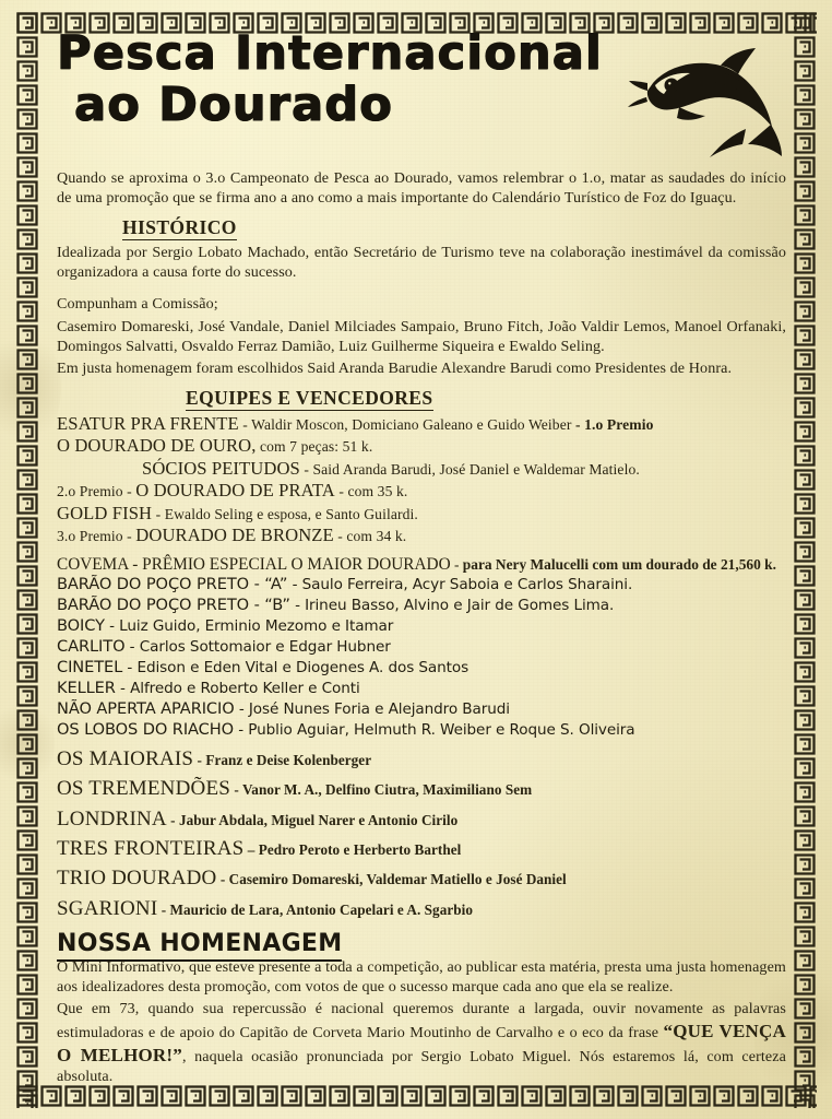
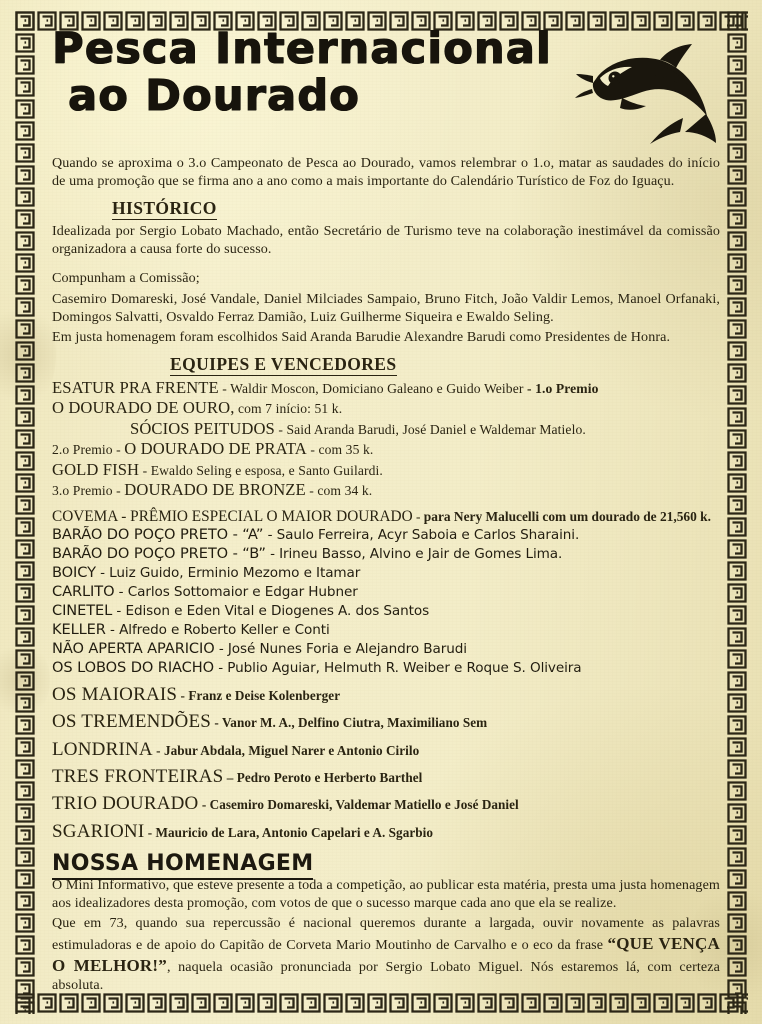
  Pesca Internacional
  ao Dourado
  Quando se aproxima o 3.o Campeonato de Pesca ao Dourado, vamos relembrar o 1.o, matar as saudades do início de uma promoção que se firma ano a ano como a mais importante do Calendário Turístico de Foz do Iguaçu.
  HISTÓRICO
  Idealizada por Sergio Lobato Machado, então Secretário de Turismo teve na colaboração inestimável da comissão organizadora a causa forte do sucesso.
  Compunham a Comissão;
  Casemiro Domareski, José Vandale, Daniel Milciades Sampaio, Bruno Fitch, João Valdir Lemos, Manoel Orfanaki, Domingos Salvatti, Osvaldo Ferraz Damião, Luiz Guilherme Siqueira e Ewaldo Seling.
  Em justa homenagem foram escolhidos Said Aranda Barudie Alexandre Barudi como Presidentes de Honra.
  EQUIPES E VENCEDORES
  ESATUR PRA FRENTE - Waldir Moscon, Domiciano Galeano e Guido Weiber - 1.o Premio
- O DOURADO DE OURO, com 7 peças: 51 k.
+ O DOURADO DE OURO, com 7 início: 51 k.
  SÓCIOS PEITUDOS - Said Aranda Barudi, José Daniel e Waldemar Matielo.
  2.o Premio - O DOURADO DE PRATA - com 35 k.
  GOLD FISH - Ewaldo Seling e esposa, e Santo Guilardi.
  3.o Premio - DOURADO DE BRONZE - com 34 k.
  COVEMA - PRÊMIO ESPECIAL O MAIOR DOURADO - para Nery Malucelli com um dourado de 21,560 k.
  BARÃO DO POÇO PRETO - “A” - Saulo Ferreira, Acyr Saboia e Carlos Sharaini.
  BARÃO DO POÇO PRETO - “B” - Irineu Basso, Alvino e Jair de Gomes Lima.
  BOICY - Luiz Guido, Erminio Mezomo e Itamar
  CARLITO - Carlos Sottomaior e Edgar Hubner
  CINETEL - Edison e Eden Vital e Diogenes A. dos Santos
  KELLER - Alfredo e Roberto Keller e Conti
  NÃO APERTA APARICIO - José Nunes Foria e Alejandro Barudi
  OS LOBOS DO RIACHO - Publio Aguiar, Helmuth R. Weiber e Roque S. Oliveira
  OS MAIORAIS - Franz e Deise Kolenberger
  OS TREMENDÕES - Vanor M. A., Delfino Ciutra, Maximiliano Sem
  LONDRINA - Jabur Abdala, Miguel Narer e Antonio Cirilo
  TRES FRONTEIRAS – Pedro Peroto e Herberto Barthel
  TRIO DOURADO - Casemiro Domareski, Valdemar Matiello e José Daniel
  SGARIONI - Mauricio de Lara, Antonio Capelari e A. Sgarbio
  NOSSA HOMENAGEM
  O Mini Informativo, que esteve presente a toda a competição, ao publicar esta matéria, presta uma justa homenagem aos idealizadores desta promoção, com votos de que o sucesso marque cada ano que ela se realize.
  Que em 73, quando sua repercussão é nacional queremos durante a largada, ouvir novamente as palavras estimuladoras e de apoio do Capitão de Corveta Mario Moutinho de Carvalho e o eco da frase “QUE VENÇA O MELHOR!”, naquela ocasião pronunciada por Sergio Lobato Miguel. Nós estaremos lá, com certeza absoluta.
